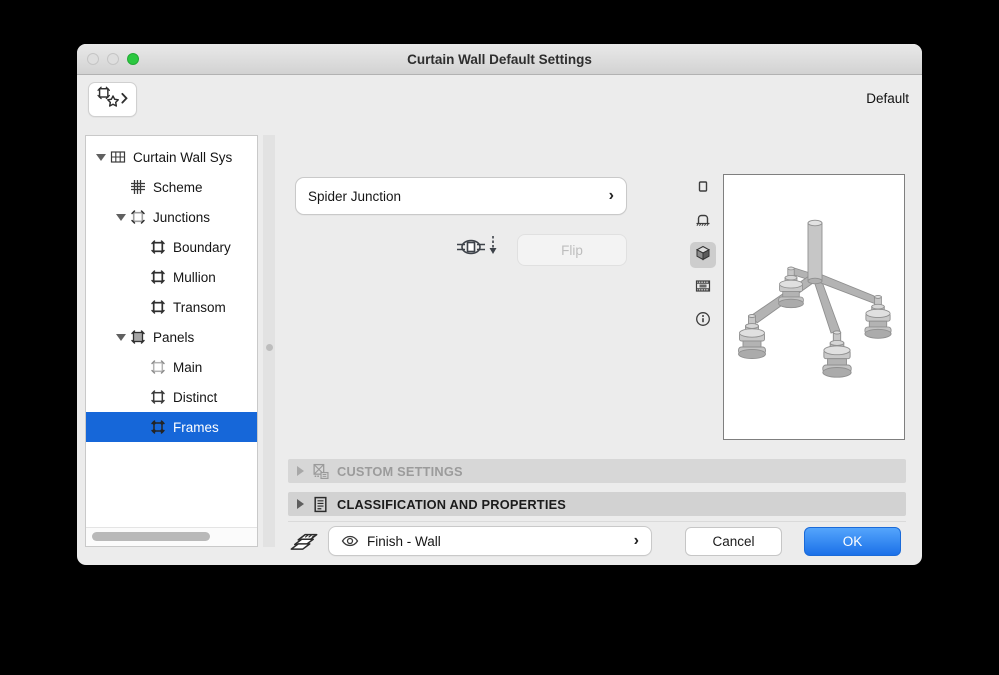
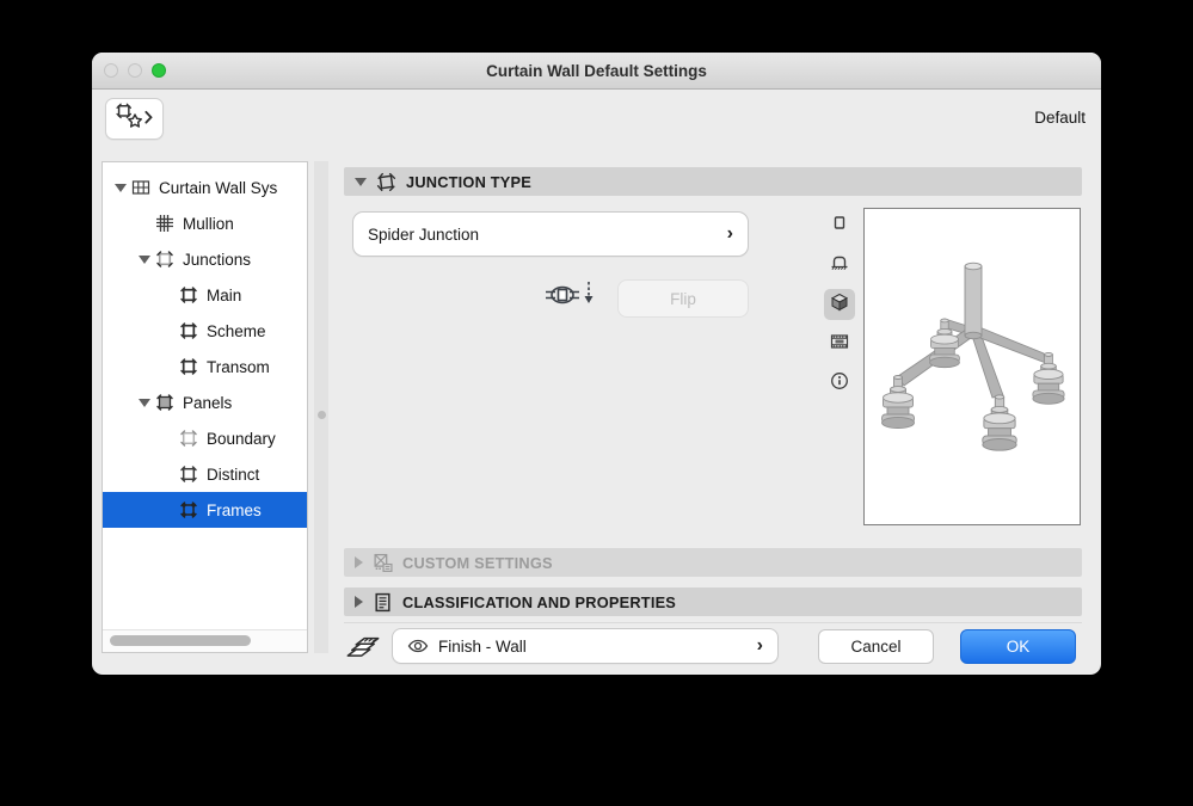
  Curtain Wall Default Settings
  Default
  Curtain Wall Sys
- Scheme
+ Mullion
  Junctions
- Boundary
+ Main
- Mullion
+ Scheme
  Transom
  Panels
- Main
+ Boundary
  Distinct
  Frames
+ JUNCTION TYPE
  Spider Junction
  ›
  Flip
  CUSTOM SETTINGS
  CLASSIFICATION AND PROPERTIES
  Finish - Wall
  ›
  Cancel
  OK
